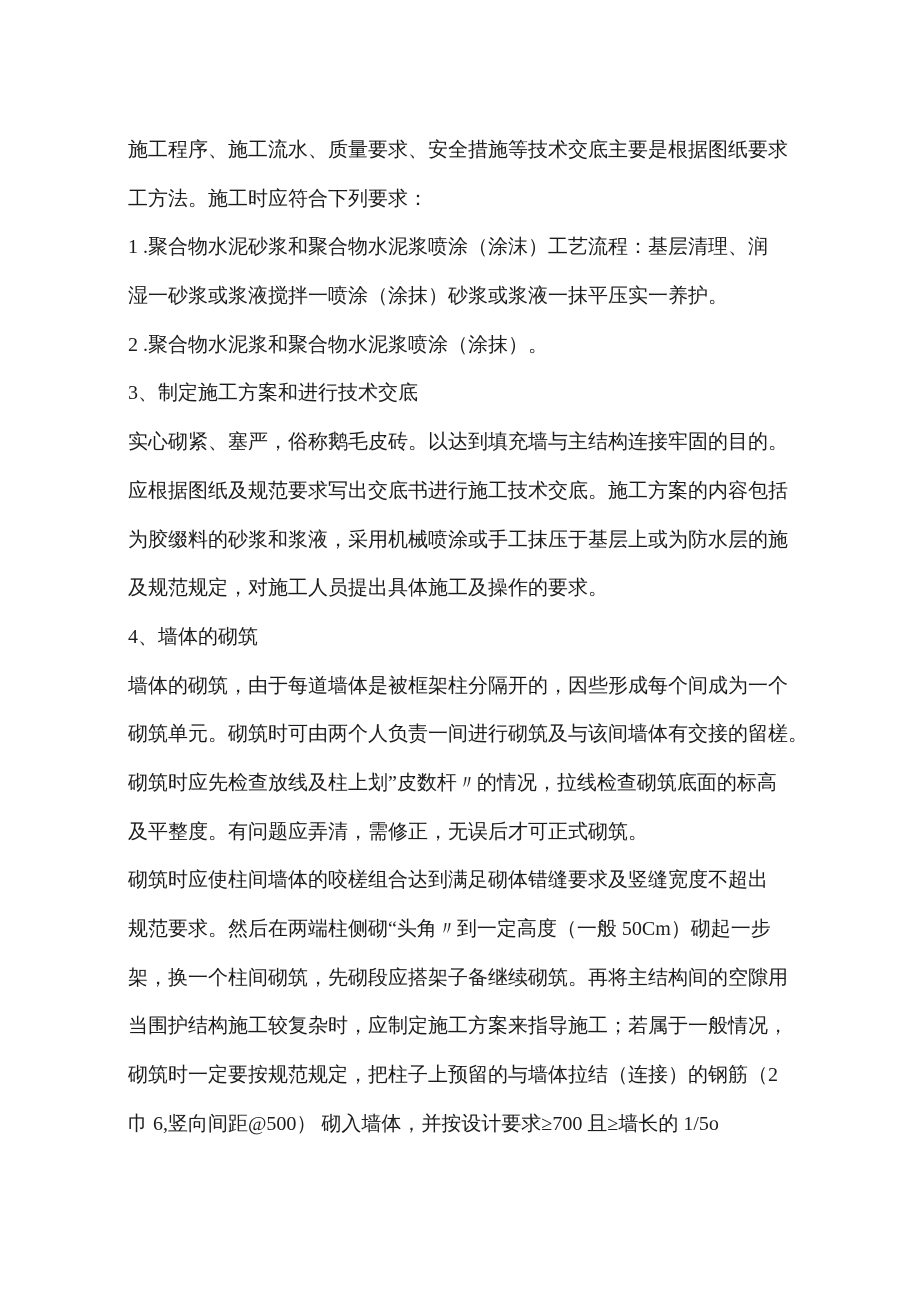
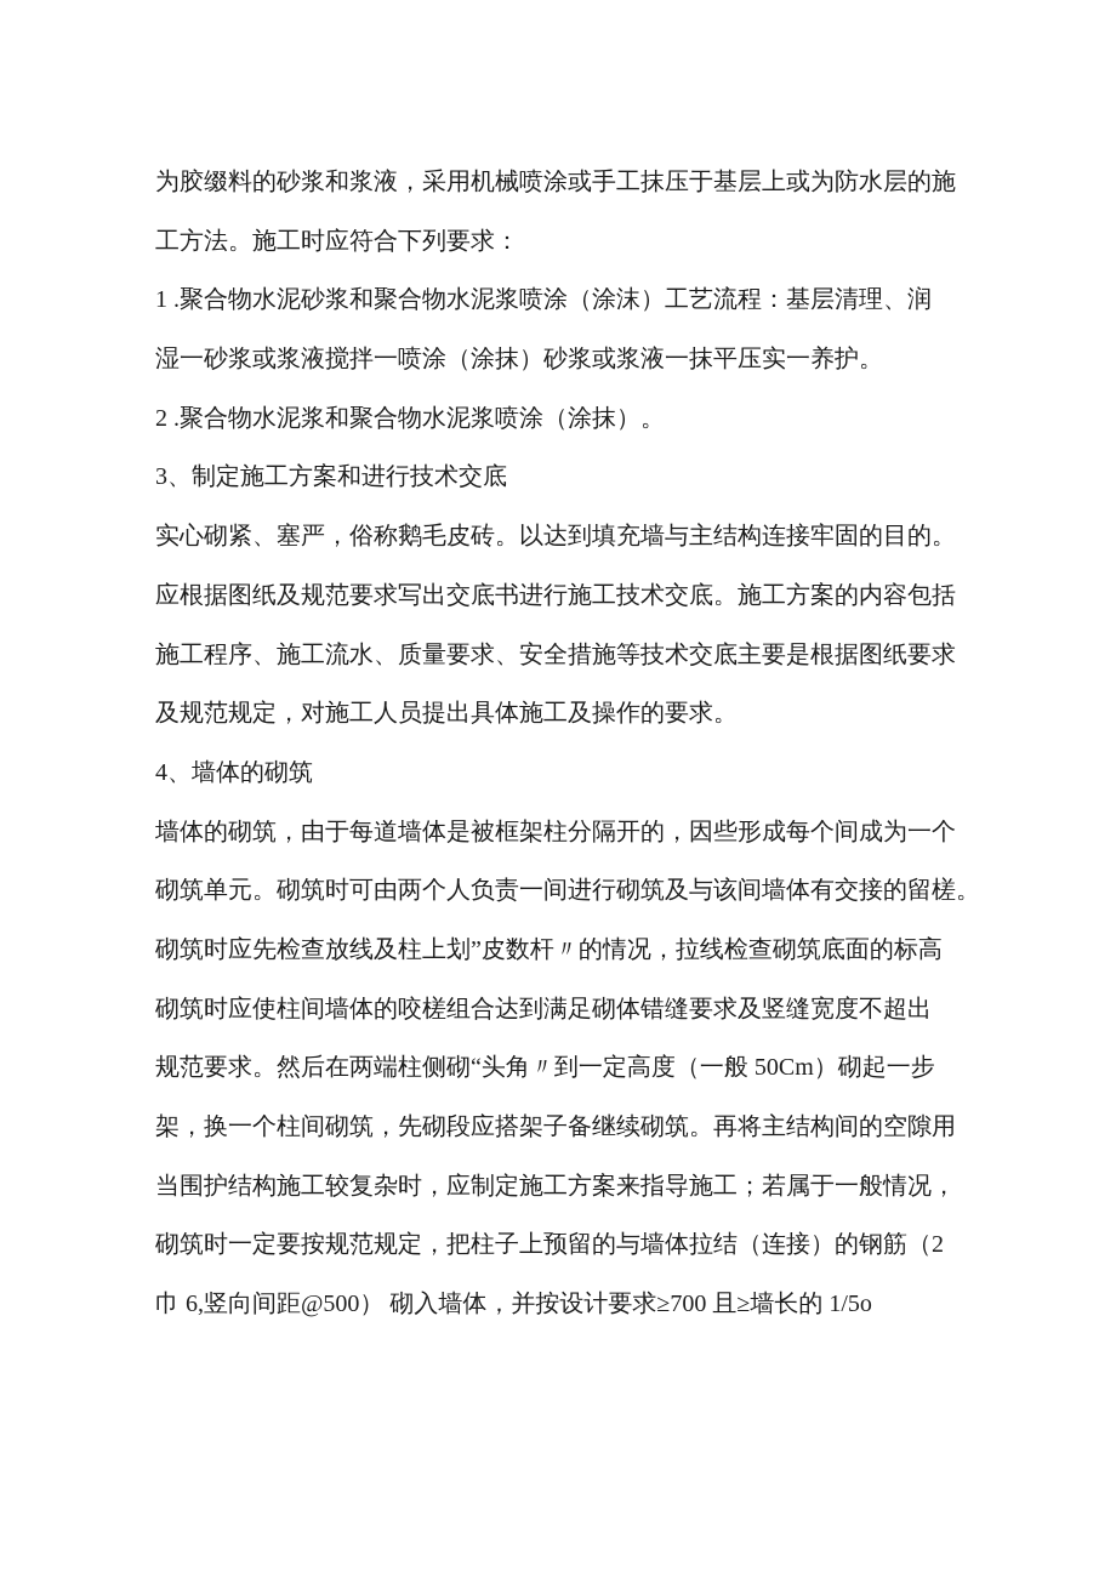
- 施工程序、施工流水、质量要求、安全措施等技术交底主要是根据图纸要求
+ 为胶缀料的砂浆和浆液，采用机械喷涂或手工抹压于基层上或为防水层的施
  工方法。施工时应符合下列要求：
  1 .聚合物水泥砂浆和聚合物水泥浆喷涂（涂沫）工艺流程：基层清理、润
  湿一砂浆或浆液搅拌一喷涂（涂抹）砂浆或浆液一抹平压实一养护。
  2 .聚合物水泥浆和聚合物水泥浆喷涂（涂抹）。
  3、制定施工方案和进行技术交底
  实心砌紧、塞严，俗称鹅毛皮砖。以达到填充墙与主结构连接牢固的目的。
  应根据图纸及规范要求写出交底书进行施工技术交底。施工方案的内容包括
- 为胶缀料的砂浆和浆液，采用机械喷涂或手工抹压于基层上或为防水层的施
+ 施工程序、施工流水、质量要求、安全措施等技术交底主要是根据图纸要求
  及规范规定，对施工人员提出具体施工及操作的要求。
  4、墙体的砌筑
  墙体的砌筑，由于每道墙体是被框架柱分隔开的，因些形成每个间成为一个
  砌筑单元。砌筑时可由两个人负责一间进行砌筑及与该间墙体有交接的留槎。
  砌筑时应先检查放线及柱上划”皮数杆〃的情况，拉线检查砌筑底面的标高
- 及平整度。有问题应弄清，需修正，无误后才可正式砌筑。
  砌筑时应使柱间墙体的咬槎组合达到满足砌体错缝要求及竖缝宽度不超出
  规范要求。然后在两端柱侧砌“头角〃到一定高度（一般 50Cm）砌起一步
  架，换一个柱间砌筑，先砌段应搭架子备继续砌筑。再将主结构间的空隙用
  当围护结构施工较复杂时，应制定施工方案来指导施工；若属于一般情况，
  砌筑时一定要按规范规定，把柱子上预留的与墙体拉结（连接）的钢筋（2
  巾 6,竖向间距@500） 砌入墙体，并按设计要求≥700 且≥墙长的 1/5o
